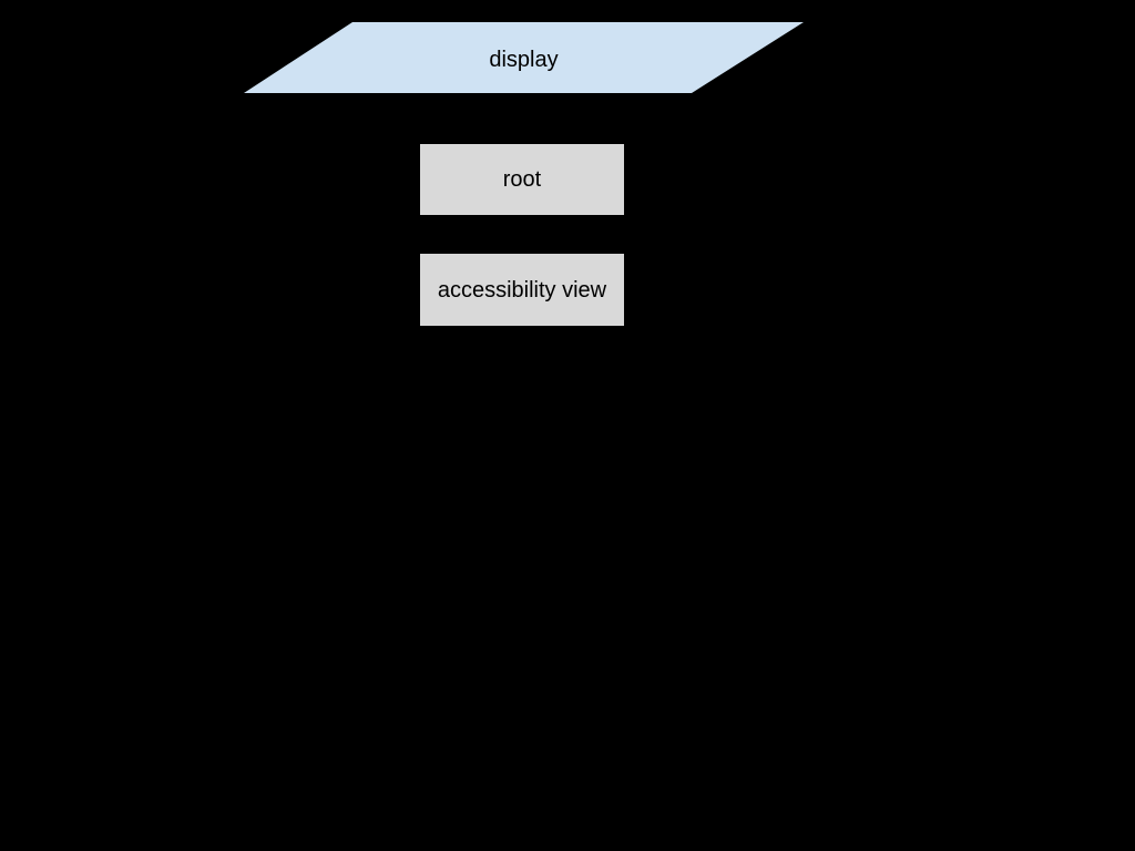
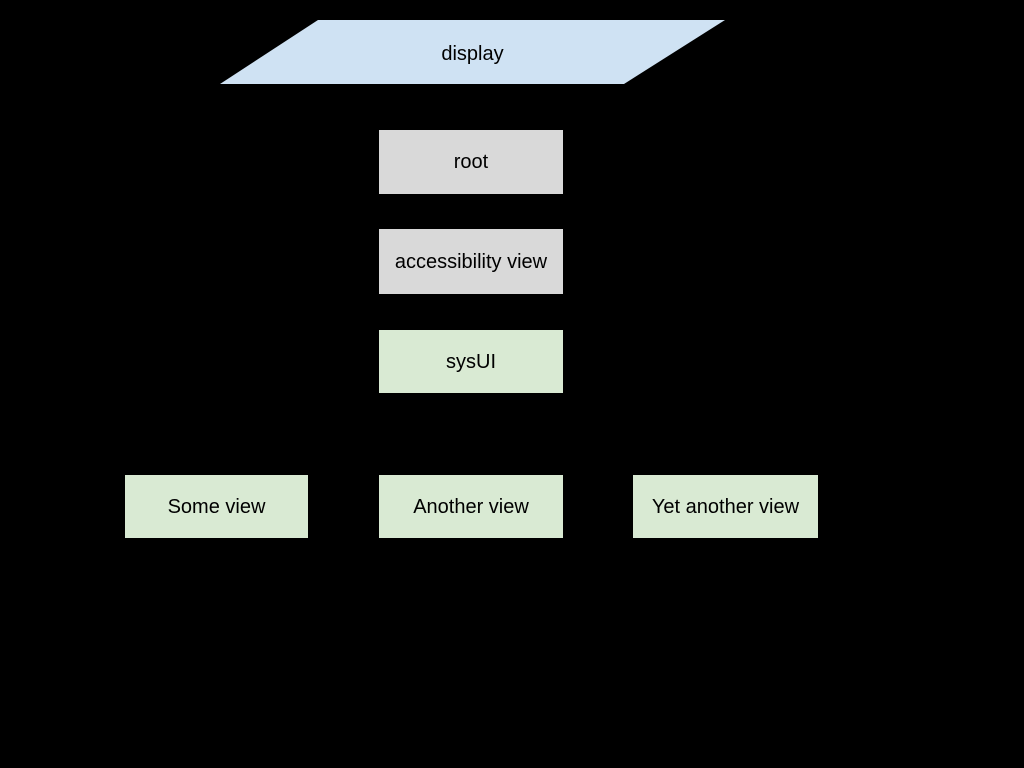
  display
  root
  accessibility view
+ sysUI
+ Some view
+ Another view
+ Yet another view
